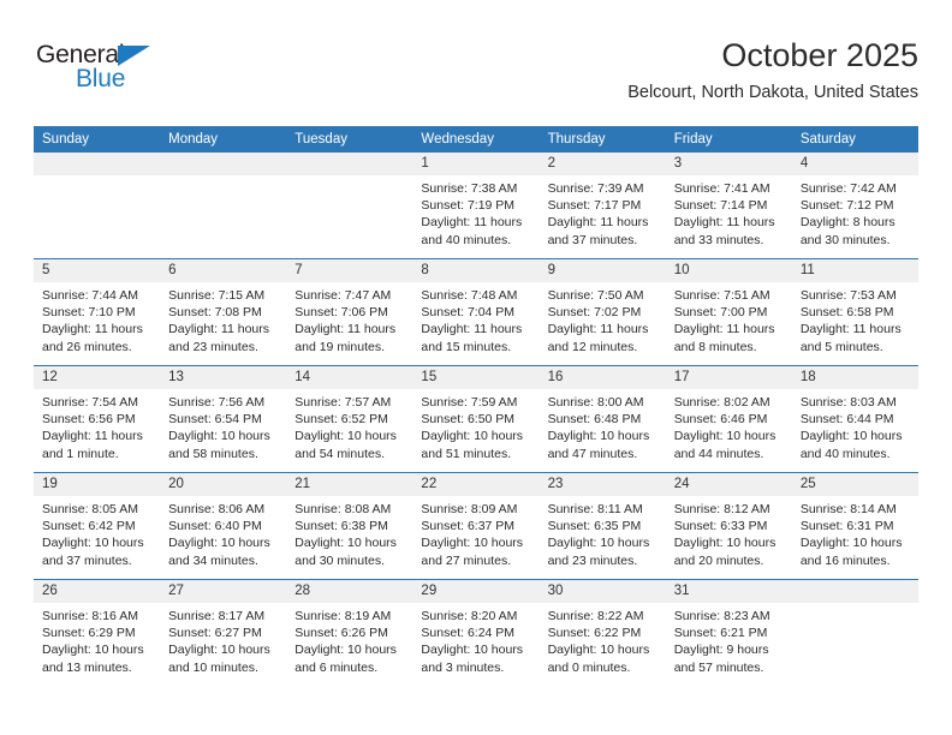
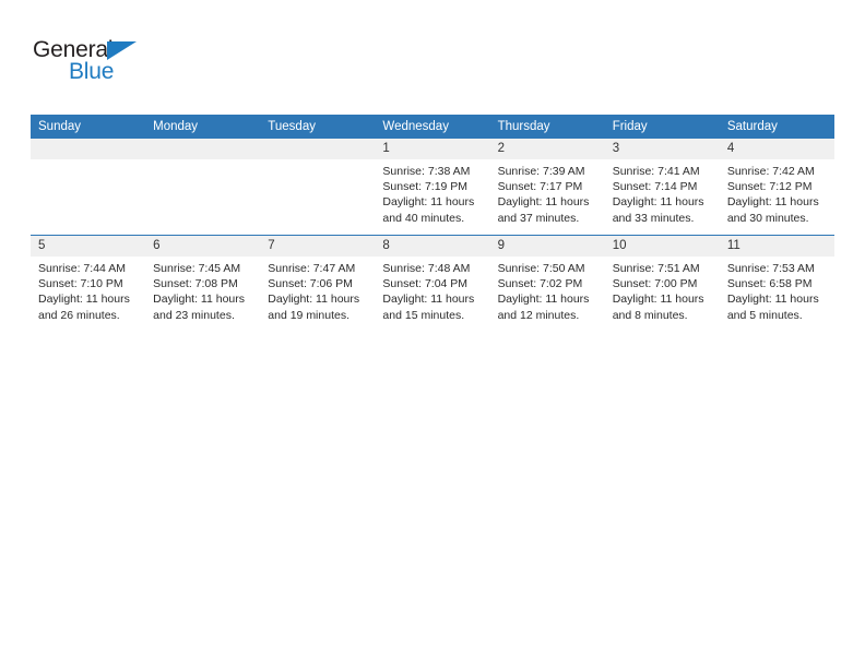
  General
  Blue
- October 2025
- Belcourt, North Dakota, United States
  Sunday	Monday	Tuesday	Wednesday	Thursday	Friday	Saturday
- 			1Sunrise: 7:38 AMSunset: 7:19 PMDaylight: 11 hours and 40 minutes.	2Sunrise: 7:39 AMSunset: 7:17 PMDaylight: 11 hours and 37 minutes.	3Sunrise: 7:41 AMSunset: 7:14 PMDaylight: 11 hours and 33 minutes.	4Sunrise: 7:42 AMSunset: 7:12 PMDaylight: 8 hours and 30 minutes.
+ 			1Sunrise: 7:38 AMSunset: 7:19 PMDaylight: 11 hours and 40 minutes.	2Sunrise: 7:39 AMSunset: 7:17 PMDaylight: 11 hours and 37 minutes.	3Sunrise: 7:41 AMSunset: 7:14 PMDaylight: 11 hours and 33 minutes.	4Sunrise: 7:42 AMSunset: 7:12 PMDaylight: 11 hours and 30 minutes.
- 5Sunrise: 7:44 AMSunset: 7:10 PMDaylight: 11 hours and 26 minutes.	6Sunrise: 7:15 AMSunset: 7:08 PMDaylight: 11 hours and 23 minutes.	7Sunrise: 7:47 AMSunset: 7:06 PMDaylight: 11 hours and 19 minutes.	8Sunrise: 7:48 AMSunset: 7:04 PMDaylight: 11 hours and 15 minutes.	9Sunrise: 7:50 AMSunset: 7:02 PMDaylight: 11 hours and 12 minutes.	10Sunrise: 7:51 AMSunset: 7:00 PMDaylight: 11 hours and 8 minutes.	11Sunrise: 7:53 AMSunset: 6:58 PMDaylight: 11 hours and 5 minutes.
+ 5Sunrise: 7:44 AMSunset: 7:10 PMDaylight: 11 hours and 26 minutes.	6Sunrise: 7:45 AMSunset: 7:08 PMDaylight: 11 hours and 23 minutes.	7Sunrise: 7:47 AMSunset: 7:06 PMDaylight: 11 hours and 19 minutes.	8Sunrise: 7:48 AMSunset: 7:04 PMDaylight: 11 hours and 15 minutes.	9Sunrise: 7:50 AMSunset: 7:02 PMDaylight: 11 hours and 12 minutes.	10Sunrise: 7:51 AMSunset: 7:00 PMDaylight: 11 hours and 8 minutes.	11Sunrise: 7:53 AMSunset: 6:58 PMDaylight: 11 hours and 5 minutes.
- 12Sunrise: 7:54 AMSunset: 6:56 PMDaylight: 11 hours and 1 minute.	13Sunrise: 7:56 AMSunset: 6:54 PMDaylight: 10 hours and 58 minutes.	14Sunrise: 7:57 AMSunset: 6:52 PMDaylight: 10 hours and 54 minutes.	15Sunrise: 7:59 AMSunset: 6:50 PMDaylight: 10 hours and 51 minutes.	16Sunrise: 8:00 AMSunset: 6:48 PMDaylight: 10 hours and 47 minutes.	17Sunrise: 8:02 AMSunset: 6:46 PMDaylight: 10 hours and 44 minutes.	18Sunrise: 8:03 AMSunset: 6:44 PMDaylight: 10 hours and 40 minutes.
- 19Sunrise: 8:05 AMSunset: 6:42 PMDaylight: 10 hours and 37 minutes.	20Sunrise: 8:06 AMSunset: 6:40 PMDaylight: 10 hours and 34 minutes.	21Sunrise: 8:08 AMSunset: 6:38 PMDaylight: 10 hours and 30 minutes.	22Sunrise: 8:09 AMSunset: 6:37 PMDaylight: 10 hours and 27 minutes.	23Sunrise: 8:11 AMSunset: 6:35 PMDaylight: 10 hours and 23 minutes.	24Sunrise: 8:12 AMSunset: 6:33 PMDaylight: 10 hours and 20 minutes.	25Sunrise: 8:14 AMSunset: 6:31 PMDaylight: 10 hours and 16 minutes.
- 26Sunrise: 8:16 AMSunset: 6:29 PMDaylight: 10 hours and 13 minutes.	27Sunrise: 8:17 AMSunset: 6:27 PMDaylight: 10 hours and 10 minutes.	28Sunrise: 8:19 AMSunset: 6:26 PMDaylight: 10 hours and 6 minutes.	29Sunrise: 8:20 AMSunset: 6:24 PMDaylight: 10 hours and 3 minutes.	30Sunrise: 8:22 AMSunset: 6:22 PMDaylight: 10 hours and 0 minutes.	31Sunrise: 8:23 AMSunset: 6:21 PMDaylight: 9 hours and 57 minutes.
